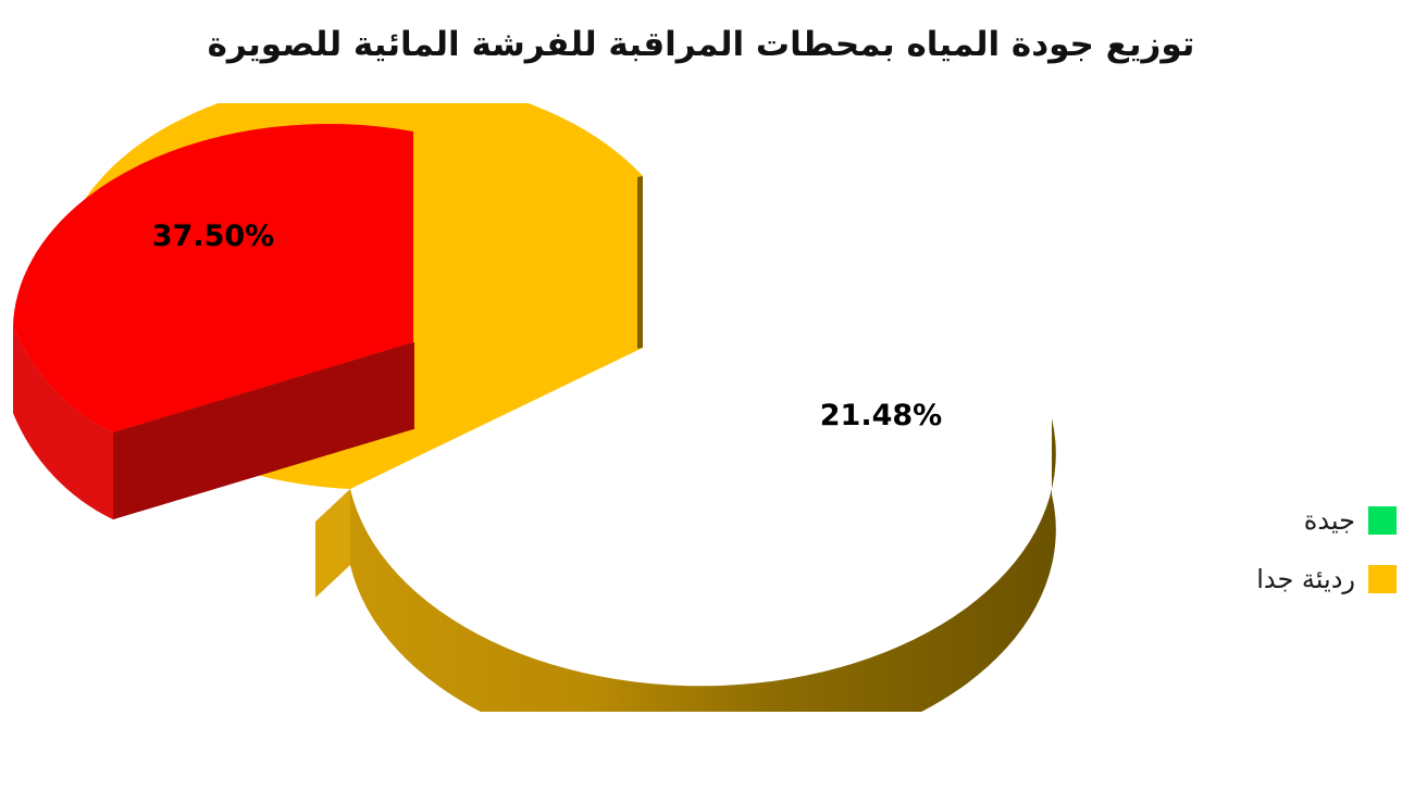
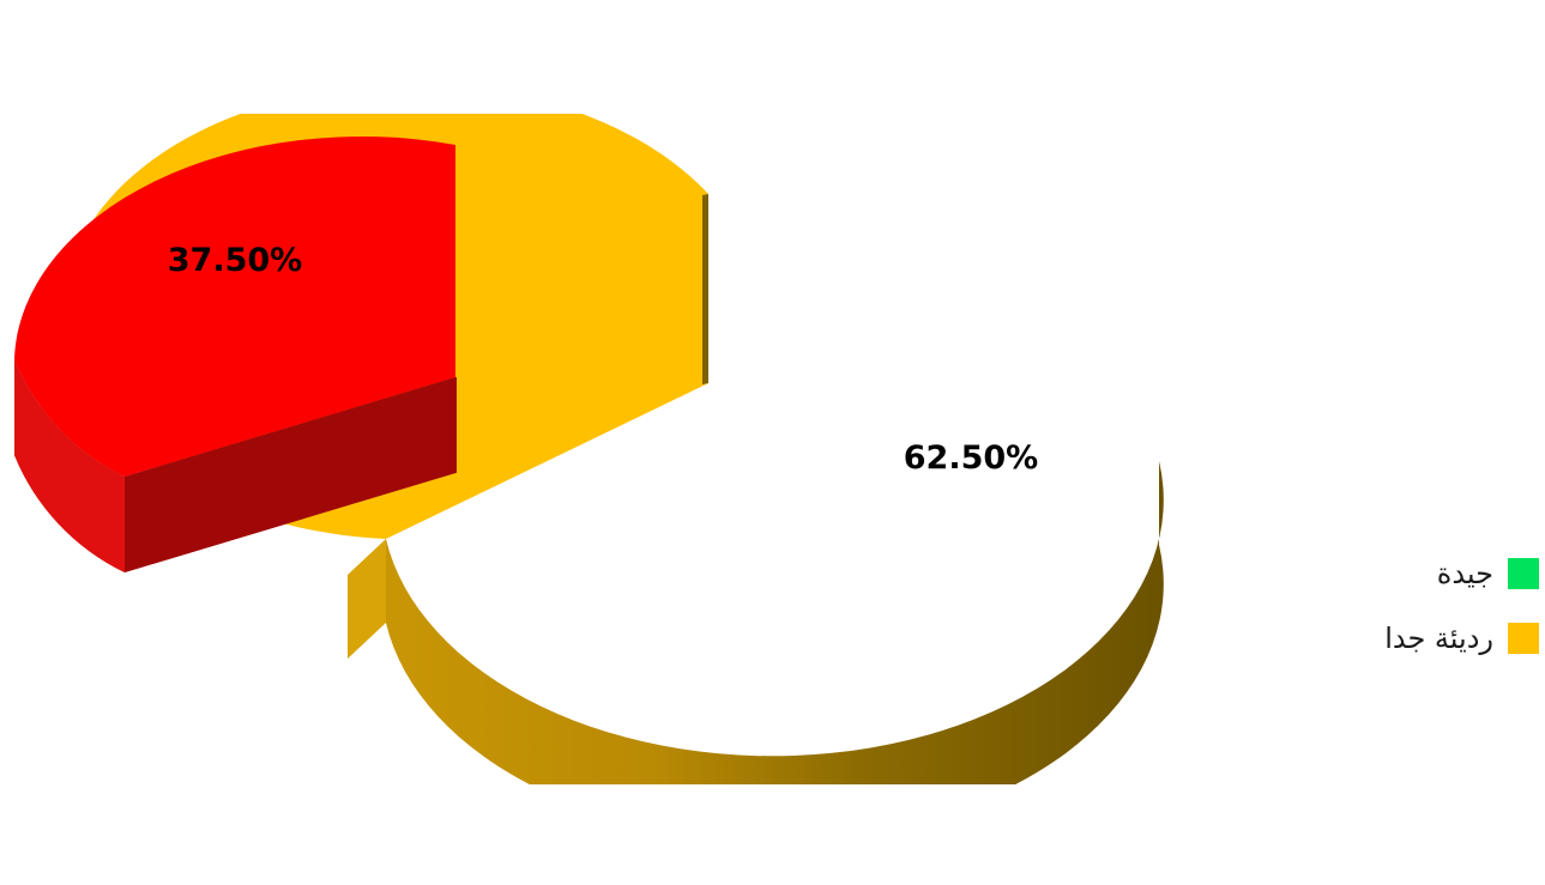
- توزيع جودة المياه بمحطات المراقبة للفرشة المائية للصويرة
- 21.48%
+ 62.50%
  37.50%
  جيدة
  رديئة جدا
